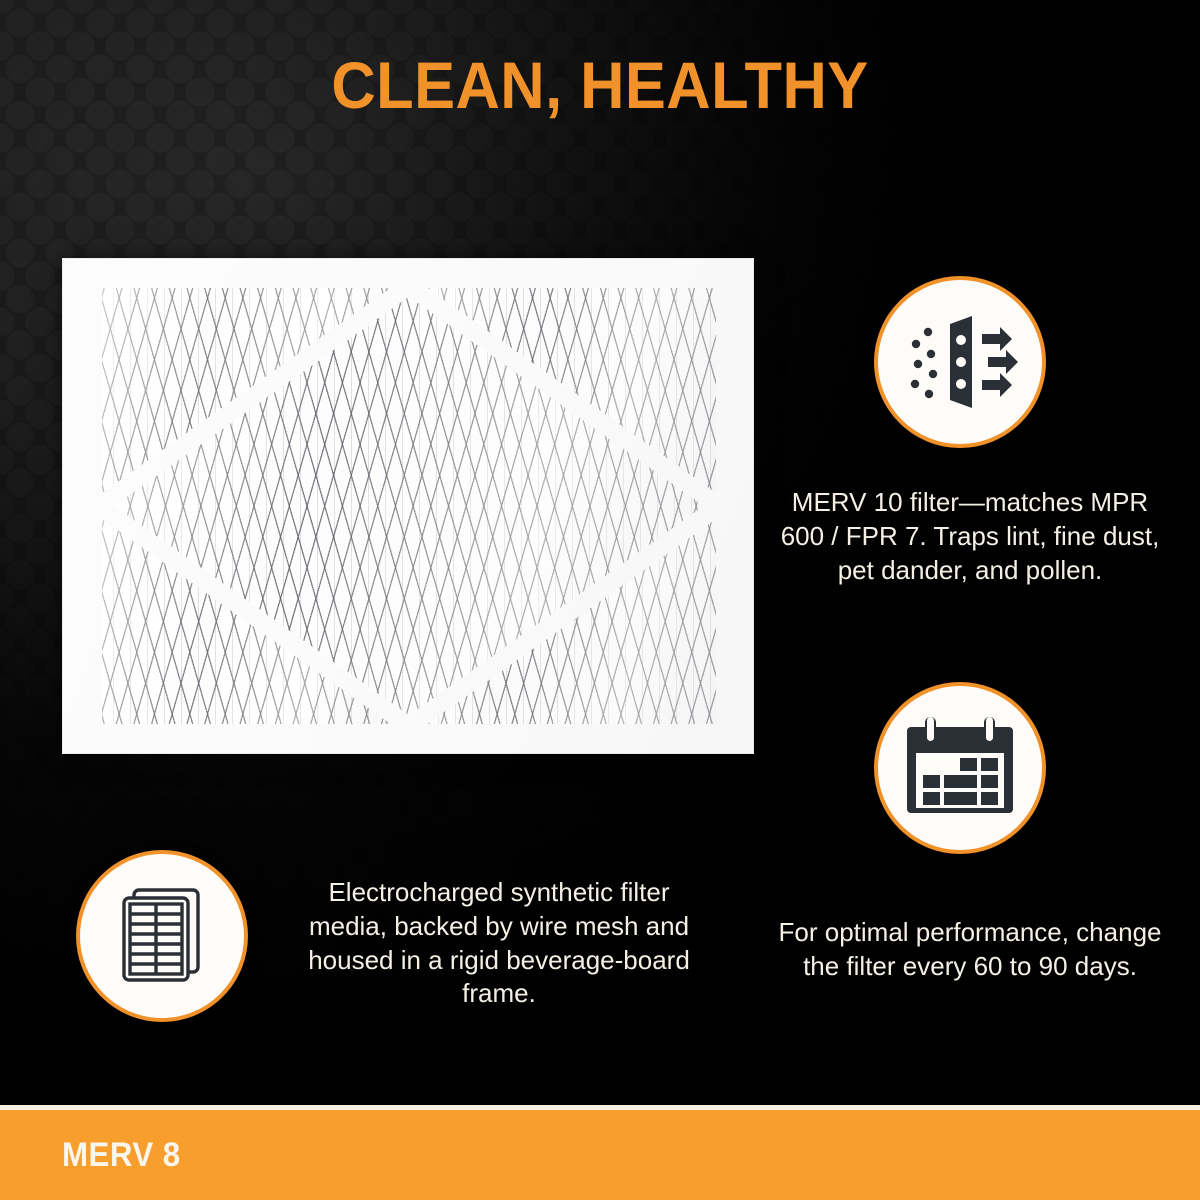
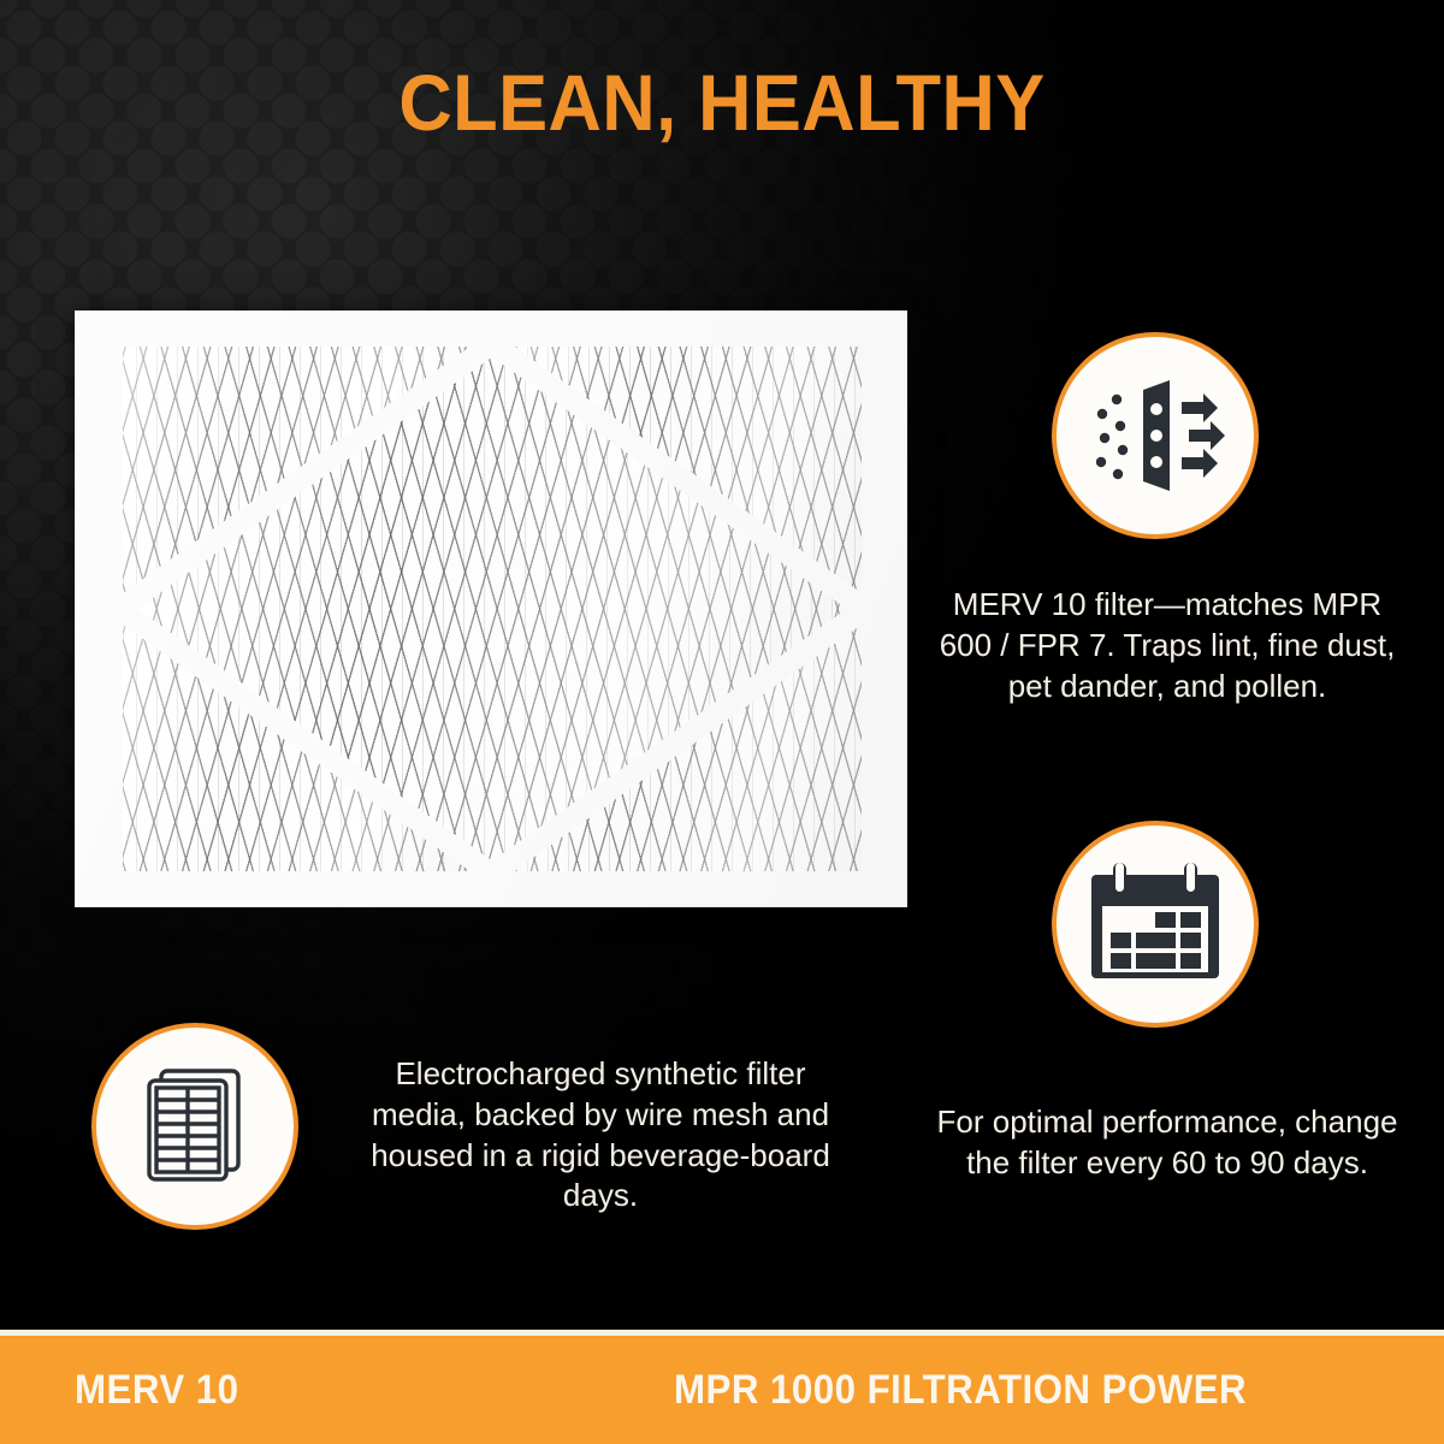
  CLEAN, HEALTHY
  MERV 10 filter—matches MPR 600 / FPR 7. Traps lint, fine dust, pet dander, and pollen.
  For optimal performance, change the filter every 60 to 90 days.
- Electrocharged synthetic filter media, backed by wire mesh and housed in a rigid beverage-board frame.
+ Electrocharged synthetic filter media, backed by wire mesh and housed in a rigid beverage-board days.
- MERV 8
+ MERV 10
+ MPR 1000 FILTRATION POWER
